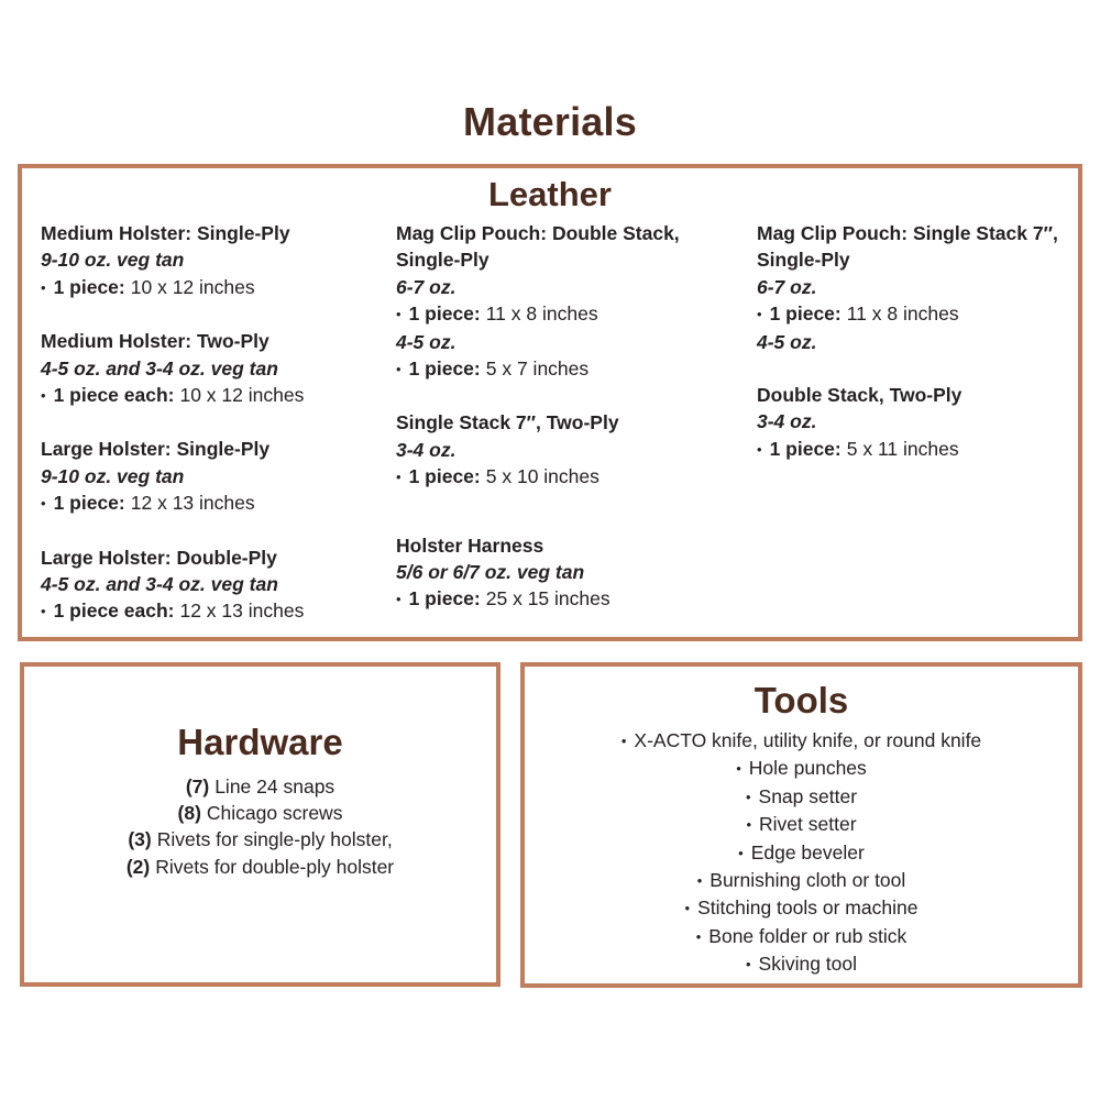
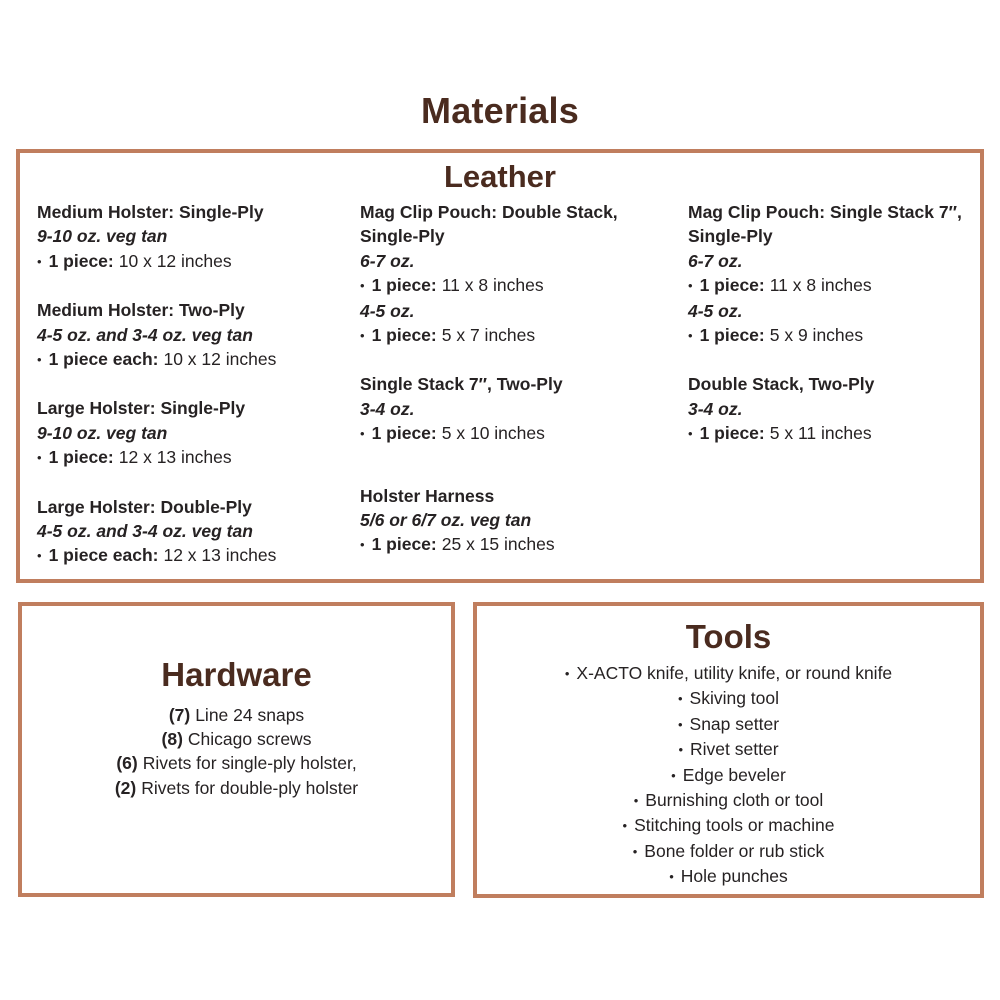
  Materials
  Leather
  Medium Holster: Single-Ply
  9-10 oz. veg tan
  • 1 piece: 10 x 12 inches
  Medium Holster: Two-Ply
  4-5 oz. and 3-4 oz. veg tan
  • 1 piece each: 10 x 12 inches
  Large Holster: Single-Ply
  9-10 oz. veg tan
  • 1 piece: 12 x 13 inches
  Large Holster: Double-Ply
  4-5 oz. and 3-4 oz. veg tan
  • 1 piece each: 12 x 13 inches
  Mag Clip Pouch: Double Stack, Single-Ply
  6-7 oz.
  • 1 piece: 11 x 8 inches
  4-5 oz.
  • 1 piece: 5 x 7 inches
  Single Stack 7″, Two-Ply
  3-4 oz.
  • 1 piece: 5 x 10 inches
  Holster Harness
  5/6 or 6/7 oz. veg tan
  • 1 piece: 25 x 15 inches
  Mag Clip Pouch: Single Stack 7″, Single-Ply
  6-7 oz.
  • 1 piece: 11 x 8 inches
  4-5 oz.
+ • 1 piece: 5 x 9 inches
  Double Stack, Two-Ply
  3-4 oz.
  • 1 piece: 5 x 11 inches
  Hardware
  (7) Line 24 snaps
  (8) Chicago screws
- (3) Rivets for single-ply holster,
+ (6) Rivets for single-ply holster,
  (2) Rivets for double-ply holster
  Tools
  • X-ACTO knife, utility knife, or round knife
- • Hole punches
+ • Skiving tool
  • Snap setter
  • Rivet setter
  • Edge beveler
  • Burnishing cloth or tool
  • Stitching tools or machine
  • Bone folder or rub stick
- • Skiving tool
+ • Hole punches
